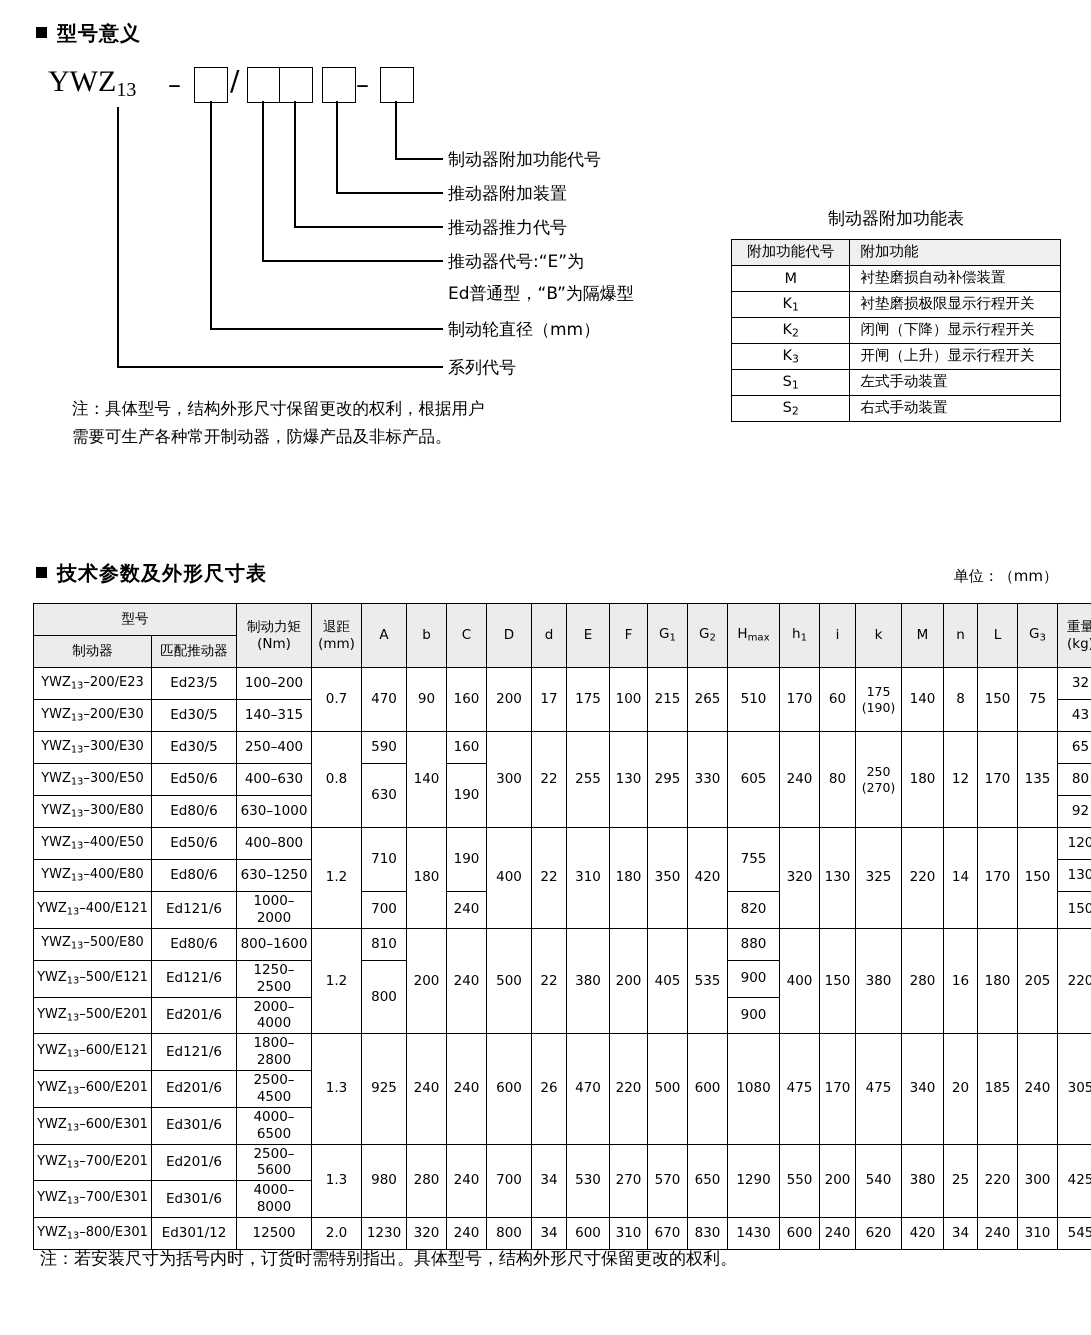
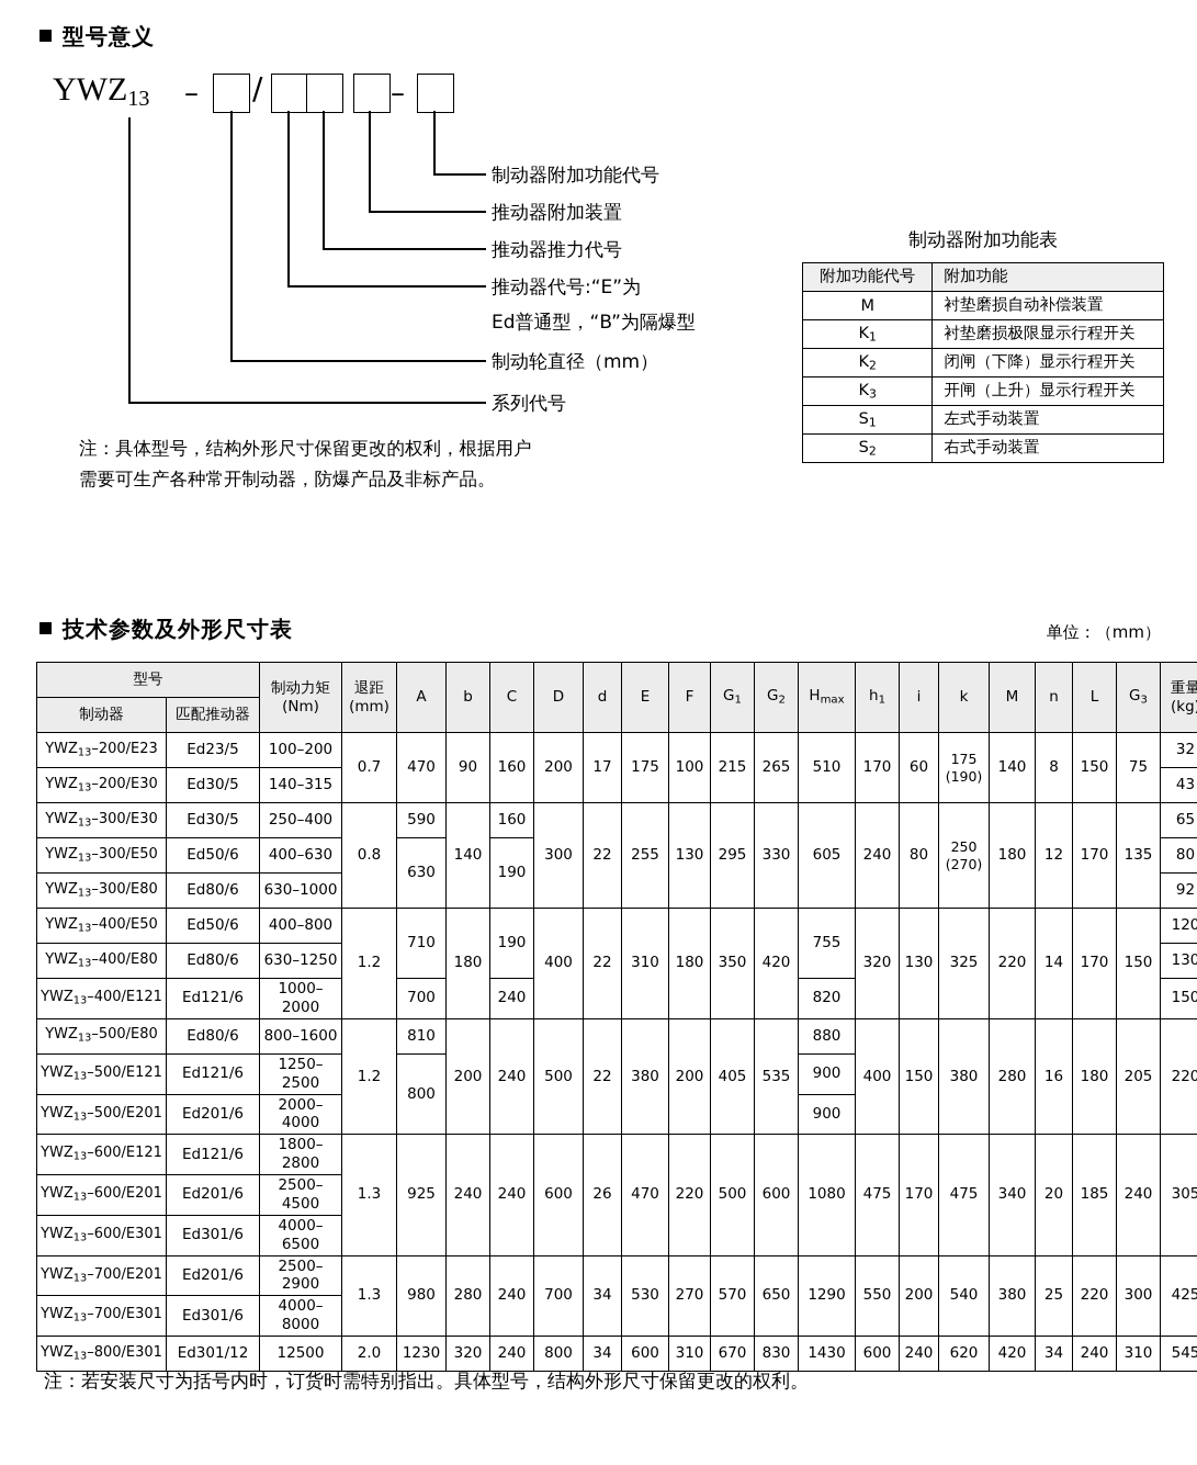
  型号意义
  YWZ13
  –
  /
  –
  制动器附加功能代号
  推动器附加装置
  推动器推力代号
  推动器代号:“E”为
  Ed普通型，“B”为隔爆型
  制动轮直径（mm）
  系列代号
  注：具体型号，结构外形尺寸保留更改的权利，根据用户
  需要可生产各种常开制动器，防爆产品及非标产品。
  制动器附加功能表
  附加功能代号	附加功能
  M	衬垫磨损自动补偿装置
  K1	衬垫磨损极限显示行程开关
  K2	闭闸（下降）显示行程开关
  K3	开闸（上升）显示行程开关
  S1	左式手动装置
  S2	右式手动装置
  技术参数及外形尺寸表
  单位：（mm）
  型号	制动力矩 (Nm)	退距 (mm)	A	b	C	D	d	E	F	G1	G2	Hmax	h1	i	k	M	n	L	G3	重量 (kg
  制动器	匹配推动器
  YWZ13–200/E23	Ed23/5	100–200	0.7	470	90	160	200	17	175	100	215	265	510	170	60	175(190)	140	8	150	75	32
  YWZ13–200/E30	Ed30/5	140–315	43
  YWZ13–300/E30	Ed30/5	250–400	0.8	590	140	160	300	22	255	130	295	330	605	240	80	250(270)	180	12	170	135	65
  YWZ13–300/E50	Ed50/6	400–630	630	190	80
  YWZ13–300/E80	Ed80/6	630–1000	92
  YWZ13–400/E50	Ed50/6	400–800	1.2	710	180	190	400	22	310	180	350	420	755	320	130	325	220	14	170	150	120
  YWZ13–400/E80	Ed80/6	630–1250	130
  YWZ13–400/E121	Ed121/6	1000–2000	700	240	820	150
  YWZ13–500/E80	Ed80/6	800–1600	1.2	810	200	240	500	22	380	200	405	535	880	400	150	380	280	16	180	205	220
  YWZ13–500/E121	Ed121/6	1250–2500	800	900
  YWZ13–500/E201	Ed201/6	2000–4000	900
  YWZ13–600/E121	Ed121/6	1800–2800	1.3	925	240	240	600	26	470	220	500	600	1080	475	170	475	340	20	185	240	305
  YWZ13–600/E201	Ed201/6	2500–4500
  YWZ13–600/E301	Ed301/6	4000–6500
- YWZ13–700/E201	Ed201/6	2500–5600	1.3	980	280	240	700	34	530	270	570	650	1290	550	200	540	380	25	220	300	425
+ YWZ13–700/E201	Ed201/6	2500–2900	1.3	980	280	240	700	34	530	270	570	650	1290	550	200	540	380	25	220	300	425
  YWZ13–700/E301	Ed301/6	4000–8000
  YWZ13–800/E301	Ed301/12	12500	2.0	1230	320	240	800	34	600	310	670	830	1430	600	240	620	420	34	240	310	545
  注：若安装尺寸为括号内时，订货时需特别指出。具体型号，结构外形尺寸保留更改的权利。
